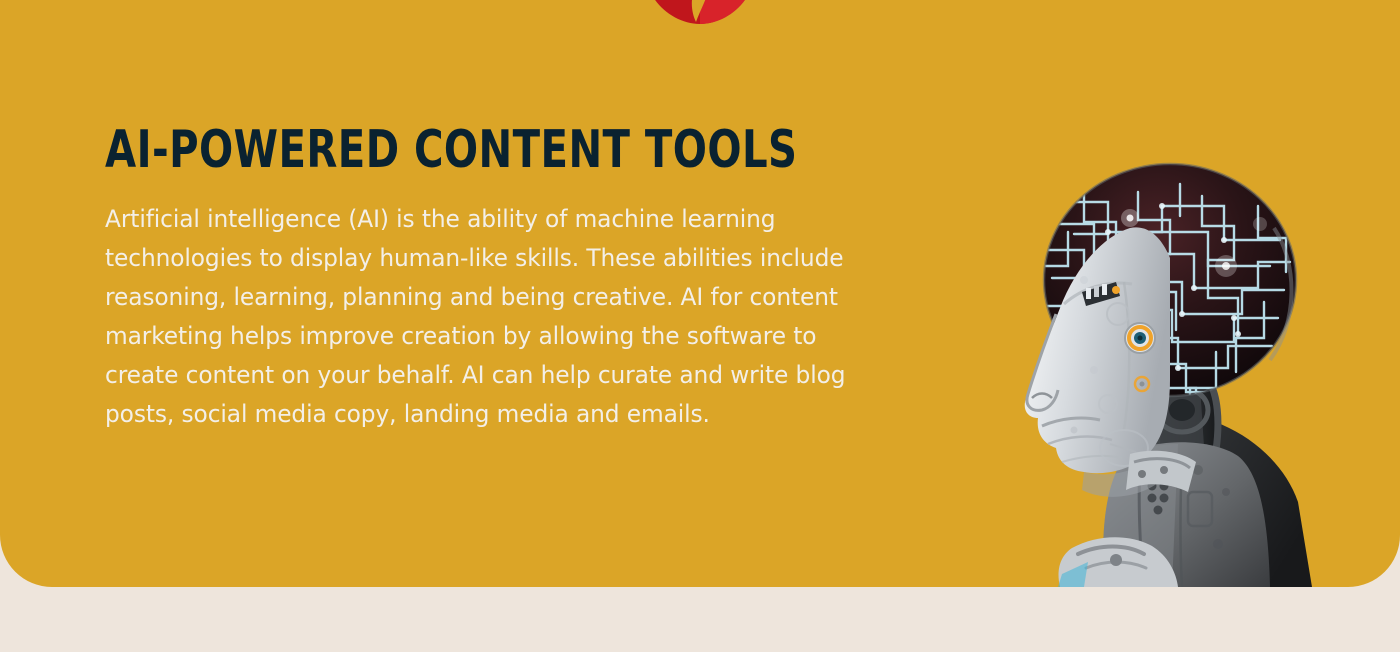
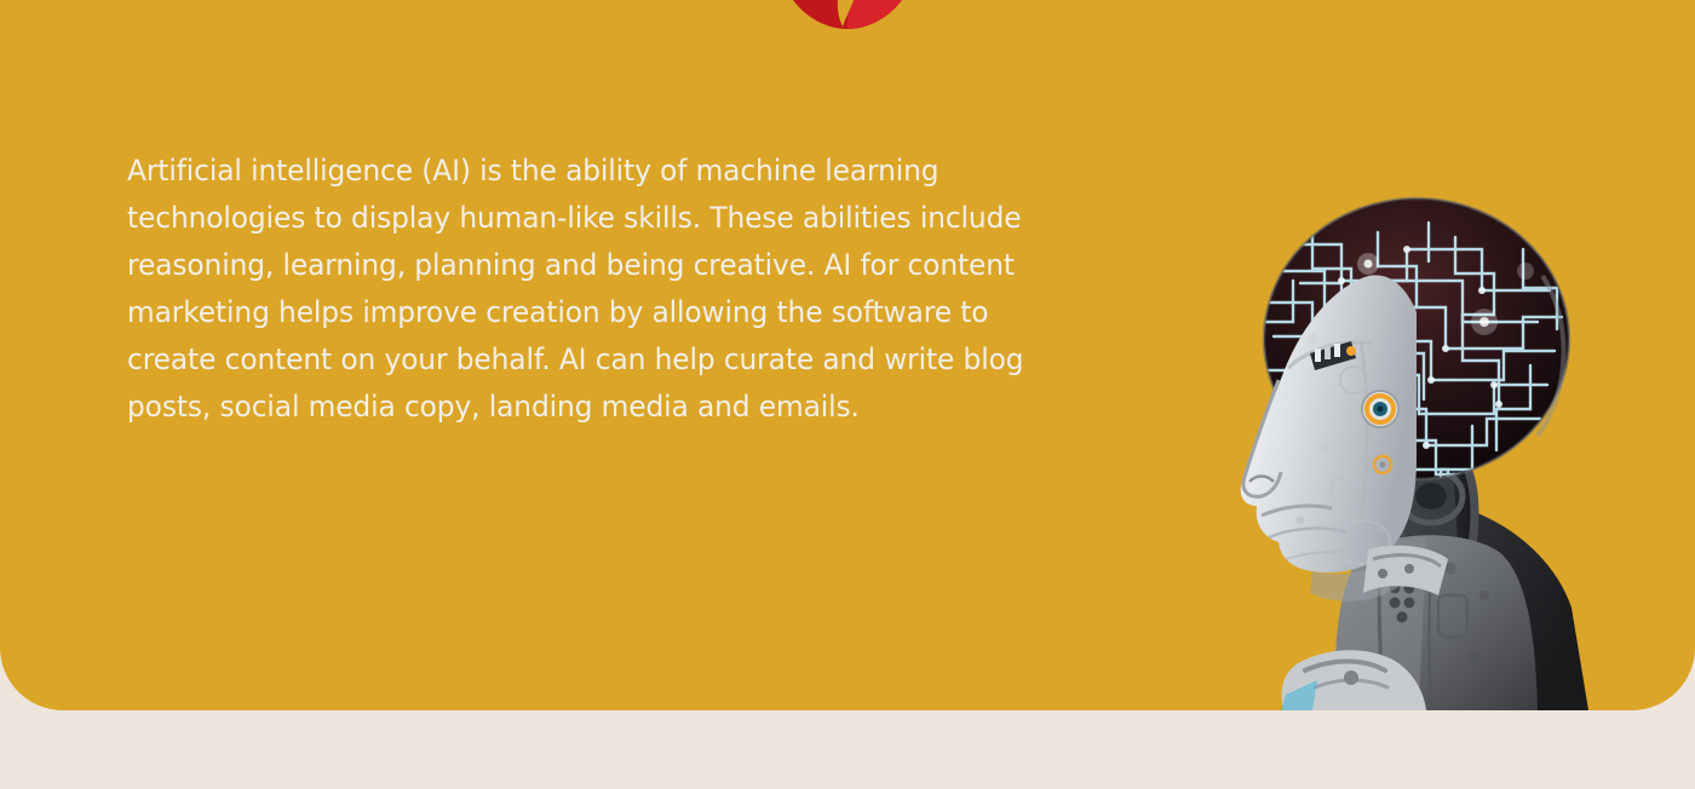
- AI-POWERED CONTENT TOOLS
  Artificial intelligence (AI) is the ability of machine learning technologies to display human-like skills. These abilities include reasoning, learning, planning and being creative. AI for content marketing helps improve creation by allowing the software to create content on your behalf. AI can help curate and write blog posts, social media copy, landing media and emails.
